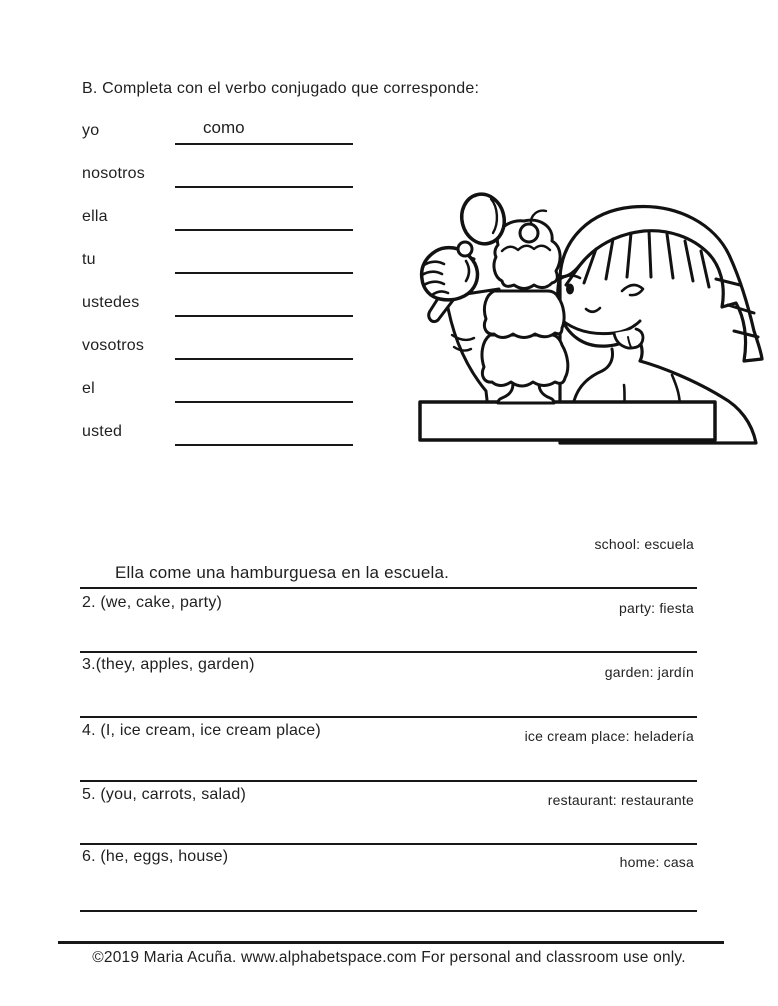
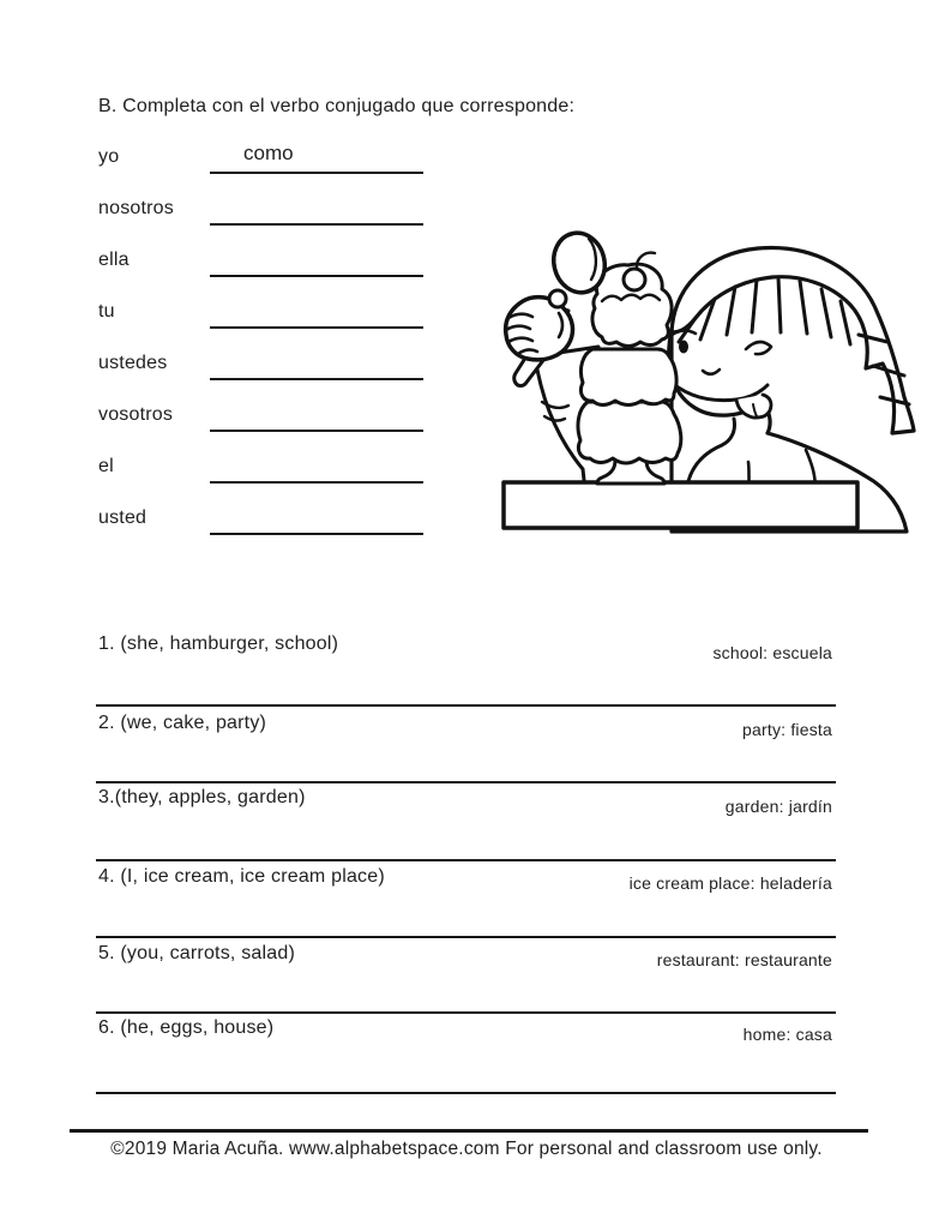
  B. Completa con el verbo conjugado que corresponde:
  yo
  como
  nosotros
  ella
  tu
  ustedes
  vosotros
  el
  usted
+ 1. (she, hamburger, school)
  school: escuela
- Ella come una hamburguesa en la escuela.
  2. (we, cake, party)
  party: fiesta
  3.(they, apples, garden)
  garden: jardín
  4. (I, ice cream, ice cream place)
  ice cream place: heladería
  5. (you, carrots, salad)
  restaurant: restaurante
  6. (he, eggs, house)
  home: casa
  ©2019 Maria Acuña. www.alphabetspace.com For personal and classroom use only.
